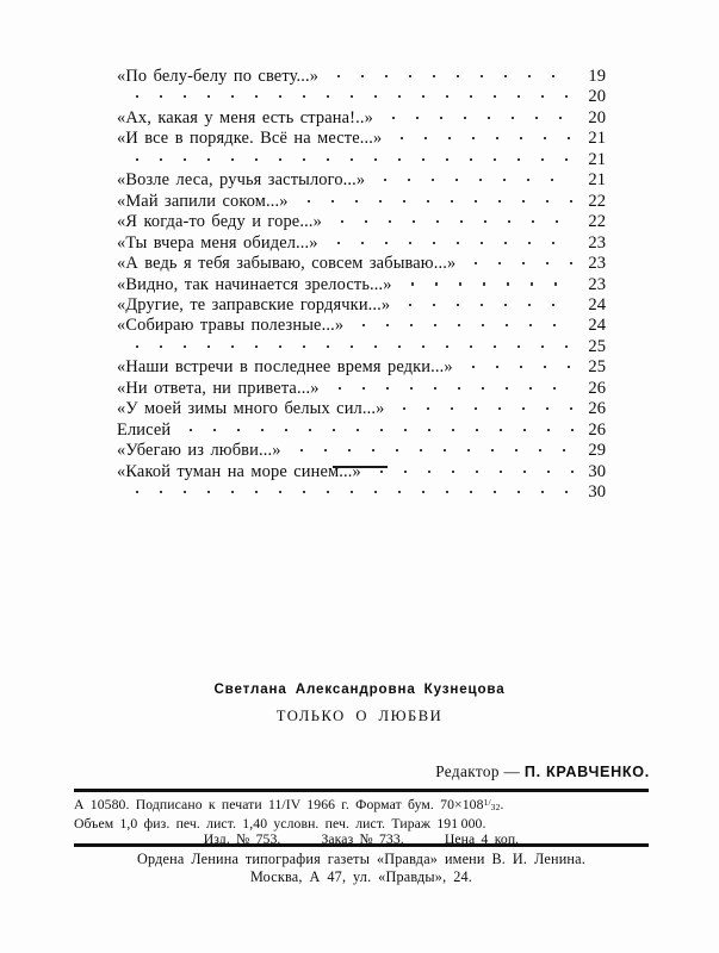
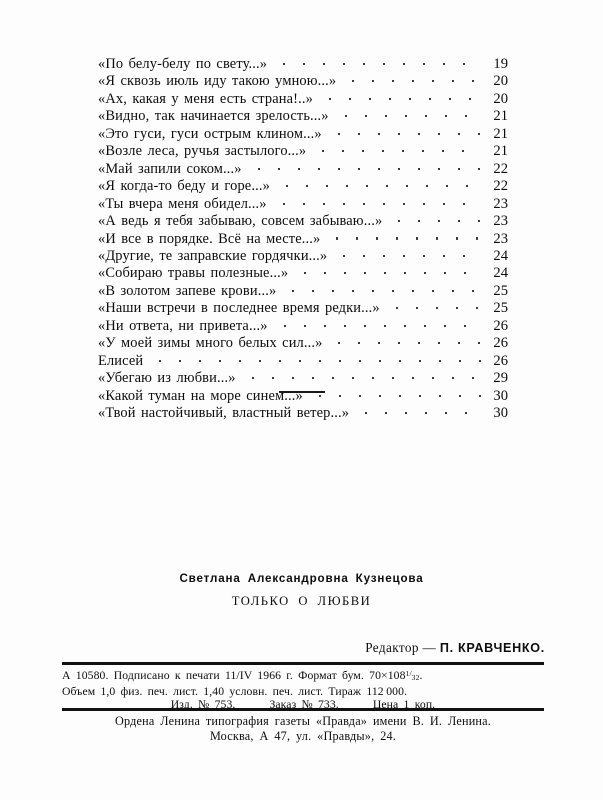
  «По белу-белу по свету...»
  19
+ «Я сквозь июль иду такою умною...»
  20
  «Ах, какая у меня есть страна!..»
  20
- «И все в порядке. Всё на месте...»
+ «Видно, так начинается зрелость...»
  21
+ «Это гуси, гуси острым клином...»
  21
  «Возле леса, ручья застылого...»
  21
  «Май запили соком...»
  22
  «Я когда-то беду и горе...»
  22
  «Ты вчера меня обидел...»
  23
  «А ведь я тебя забываю, совсем забываю...»
  23
- «Видно, так начинается зрелость...»
+ «И все в порядке. Всё на месте...»
  23
  «Другие, те заправские гордячки...»
  24
  «Собираю травы полезные...»
  24
+ «В золотом запеве крови...»
  25
  «Наши встречи в последнее время редки...»
  25
  «Ни ответа, ни привета...»
  26
  «У моей зимы много белых сил...»
  26
  Елисей
  26
  «Убегаю из любви...»
  29
  «Какой туман на море синем...»
  30
+ «Твой настойчивый, властный ветер...»
  30
  Светлана Александровна Кузнецова
  ТОЛЬКО О ЛЮБВИ
  Редактор — П. КРАВЧЕНКО.
  А 10580. Подписано к печати 11/IV 1966 г. Формат бум. 70×1081/32.
- Объем 1,0 физ. печ. лист. 1,40 условн. печ. лист. Тираж 191 000.
+ Объем 1,0 физ. печ. лист. 1,40 условн. печ. лист. Тираж 112 000.
- Изд. № 753. Заказ № 733. Цена 4 коп.
+ Изд. № 753. Заказ № 733. Цена 1 коп.
  Ордена Ленина типография газеты «Правда» имени В. И. Ленина.
  Москва, А 47, ул. «Правды», 24.
